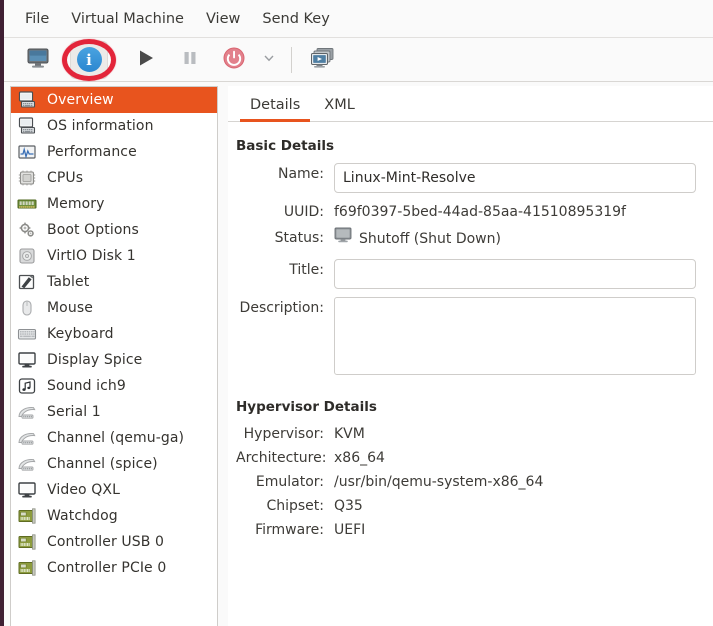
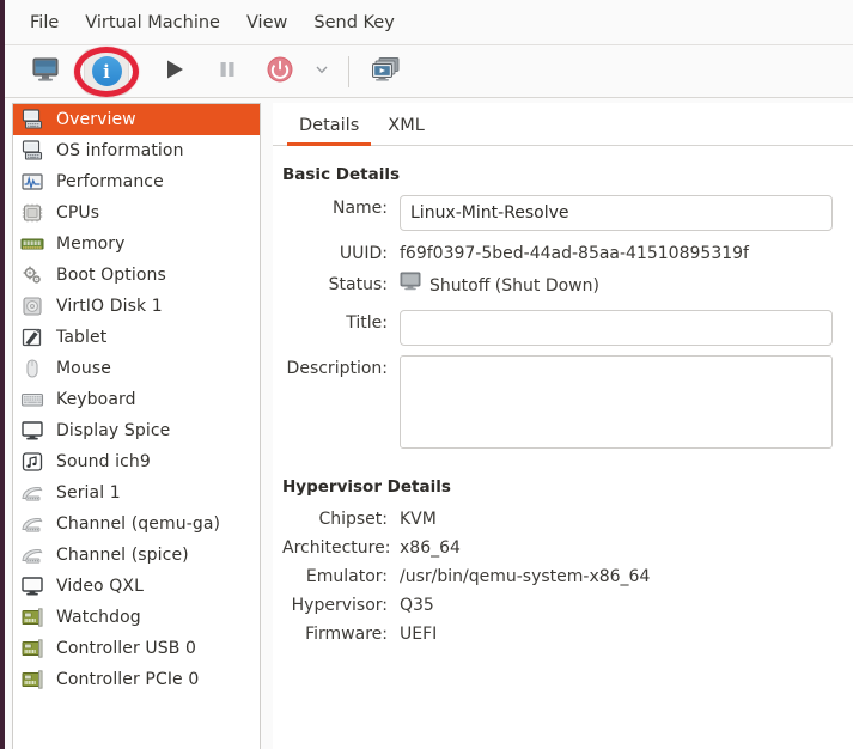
  File
  Virtual Machine
  View
  Send Key
  i
  Overview
  OS information
  Performance
  CPUs
  Memory
  Boot Options
  VirtIO Disk 1
  Tablet
  Mouse
  Keyboard
  Display Spice
  Sound ich9
  Serial 1
  Channel (qemu-ga)
  Channel (spice)
  Video QXL
  Watchdog
  Controller USB 0
  Controller PCIe 0
  Details
  XML
  Basic Details
  Name:
  Linux-Mint-Resolve
  UUID:
  f69f0397-5bed-44ad-85aa-41510895319f
  Status:
  Shutoff (Shut Down)
  Title:
  Description:
  Hypervisor Details
- Hypervisor:
+ Chipset:
  KVM
  Architecture:
  x86_64
  Emulator:
  /usr/bin/qemu-system-x86_64
- Chipset:
+ Hypervisor:
  Q35
  Firmware:
  UEFI
